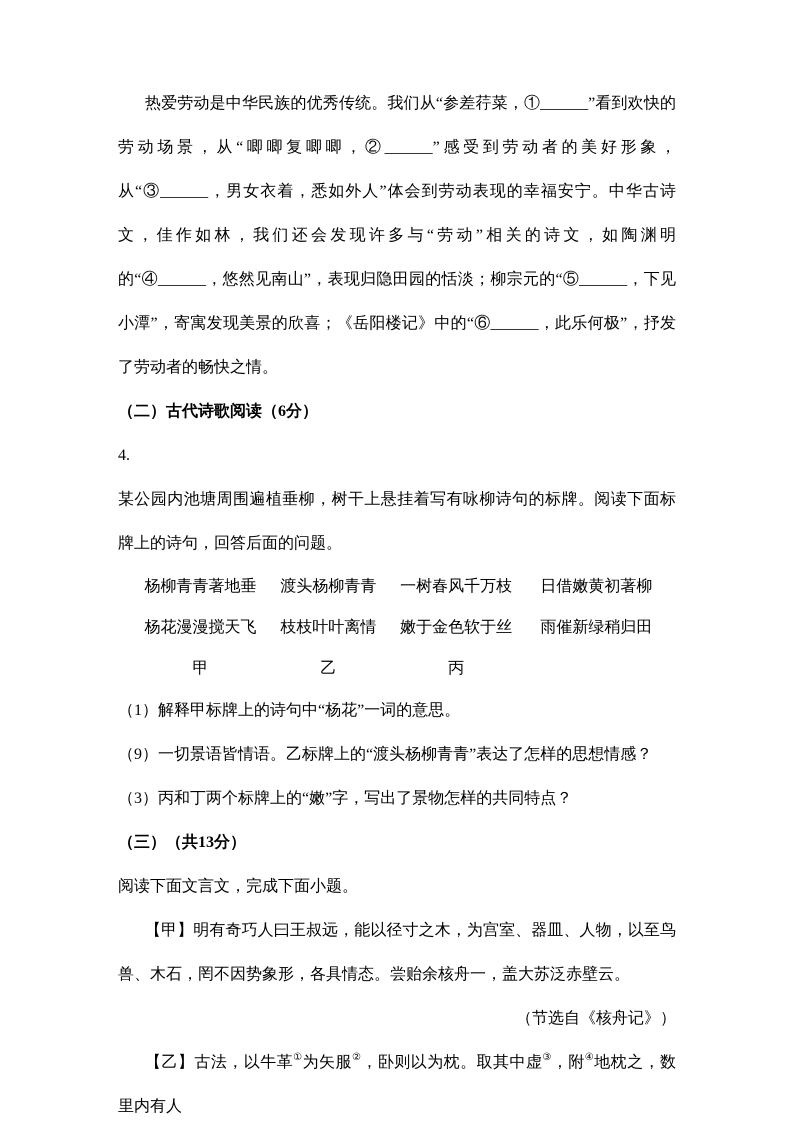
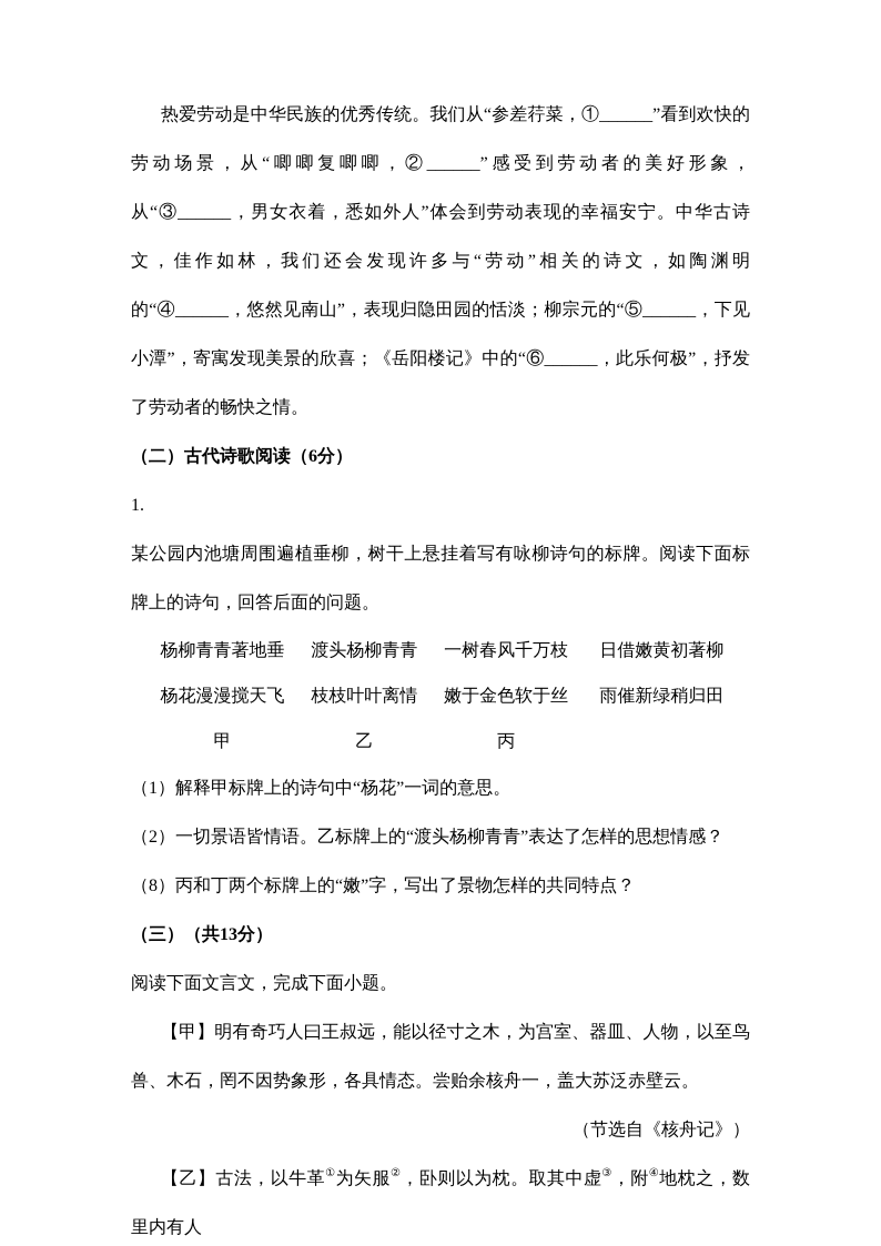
  热爱劳动是中华民族的优秀传统。我们从“参差荇菜，①______”看到欢快的劳动场景，从“唧唧复唧唧，②______”感受到劳动者的美好形象，从“③______，男女衣着，悉如外人”体会到劳动表现的幸福安宁。中华古诗文，佳作如林，我们还会发现许多与“劳动”相关的诗文，如陶渊明的“④______，悠然见南山”，表现归隐田园的恬淡；柳宗元的“⑤______，下见小潭”，寄寓发现美景的欣喜；《岳阳楼记》中的“⑥______，此乐何极”，抒发了劳动者的畅快之情。
  （二）古代诗歌阅读（6分）
- 4.
+ 1.
  某公园内池塘周围遍植垂柳，树干上悬挂着写有咏柳诗句的标牌。阅读下面标牌上的诗句，回答后面的问题。
  杨柳青青著地垂
  渡头杨柳青青
  一树春风千万枝
  日借嫩黄初著柳
  杨花漫漫搅天飞
  枝枝叶叶离情
  嫩于金色软于丝
  雨催新绿稍归田
  甲
  乙
  丙
  （1）解释甲标牌上的诗句中“杨花”一词的意思。
- （9）一切景语皆情语。乙标牌上的“渡头杨柳青青”表达了怎样的思想情感？
+ （2）一切景语皆情语。乙标牌上的“渡头杨柳青青”表达了怎样的思想情感？
- （3）丙和丁两个标牌上的“嫩”字，写出了景物怎样的共同特点？
+ （8）丙和丁两个标牌上的“嫩”字，写出了景物怎样的共同特点？
  （三）（共13分）
  阅读下面文言文，完成下面小题。
  【甲】明有奇巧人曰王叔远，能以径寸之木，为宫室、器皿、人物，以至鸟兽、木石，罔不因势象形，各具情态。尝贻余核舟一，盖大苏泛赤壁云。
  （节选自《核舟记》）
  【乙】古法，以牛革①为矢服②，卧则以为枕。取其中虚③，附④地枕之，数里内有人
